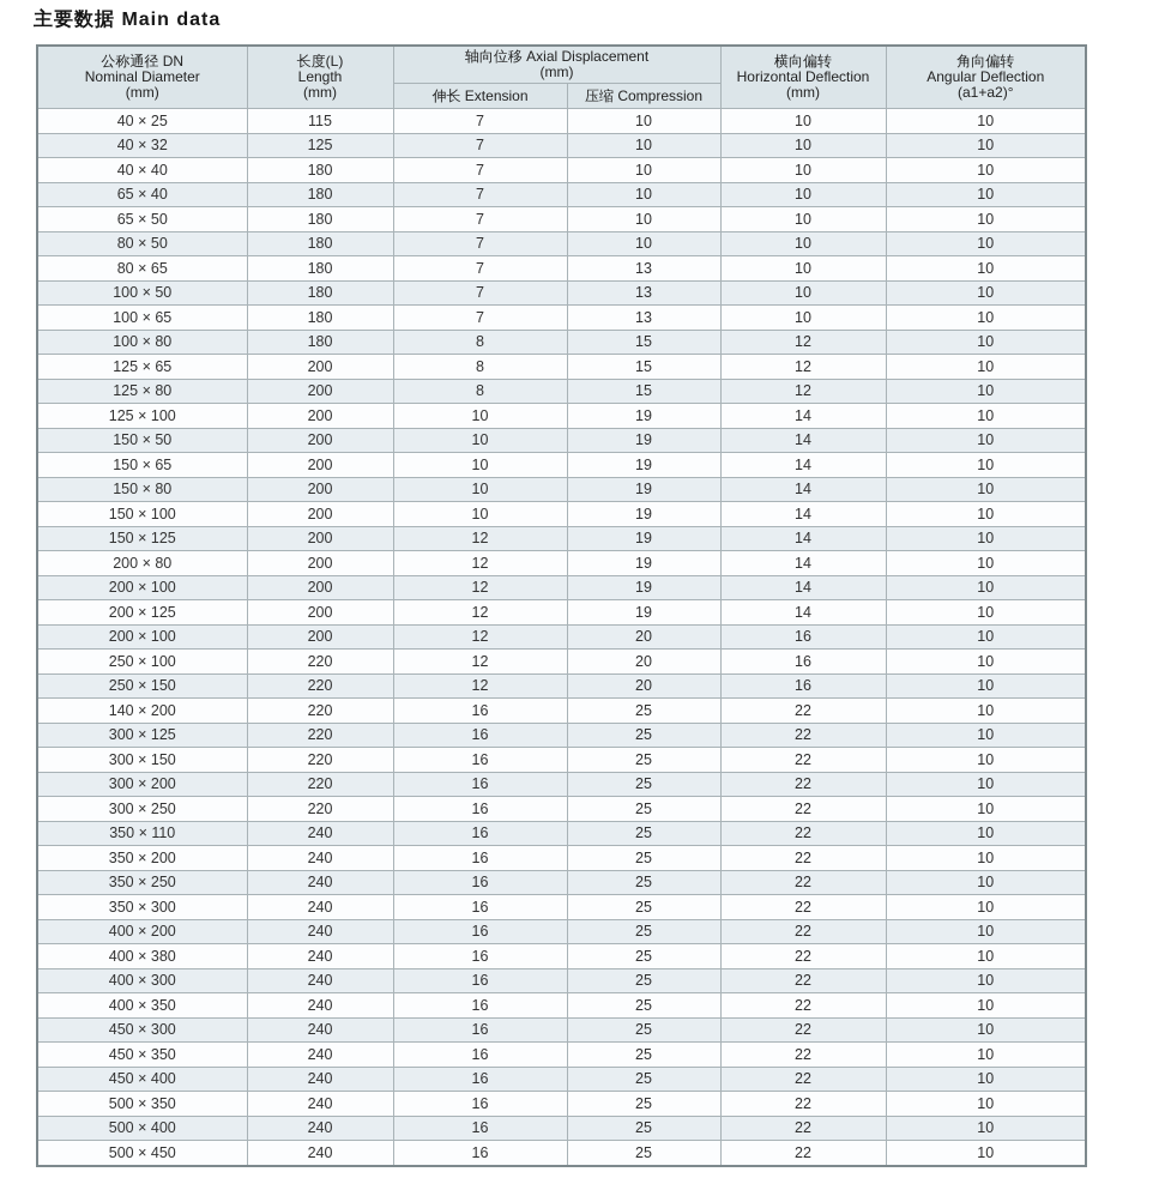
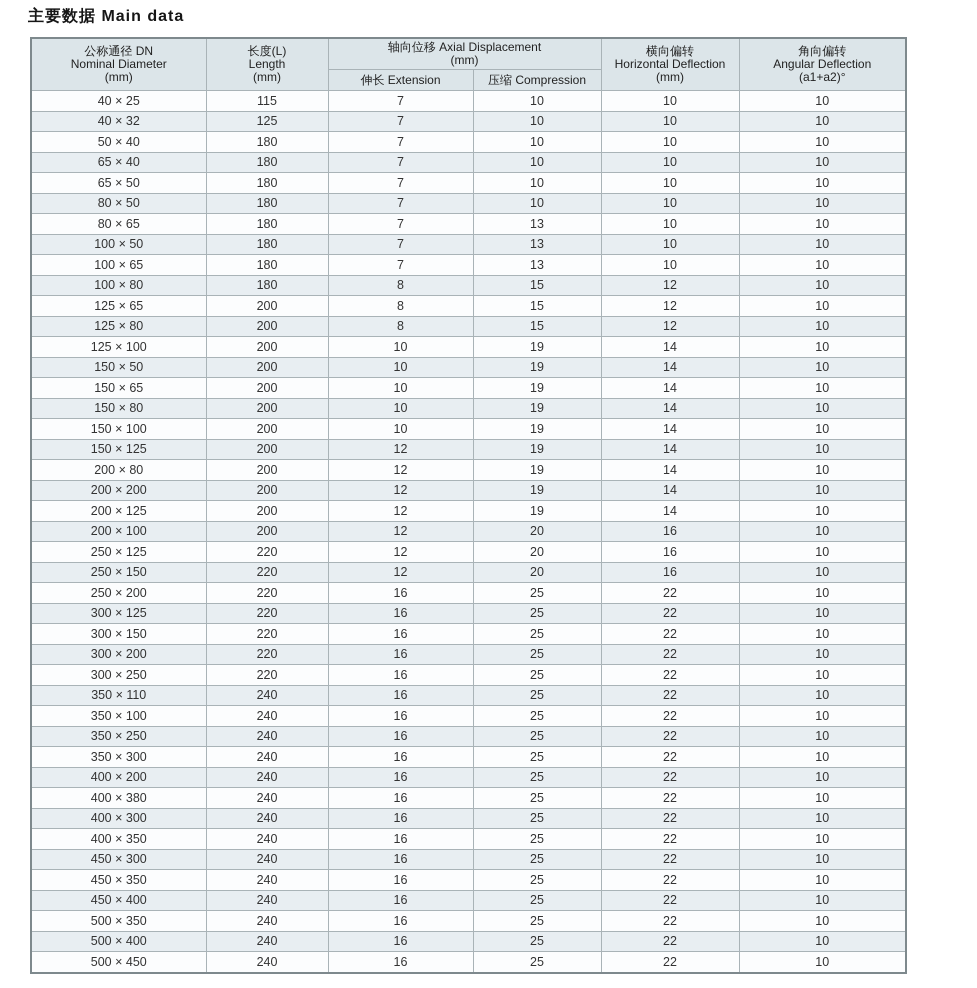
  主要数据 Main data
  公称通径 DN Nominal Diameter (mm)	长度(L) Length (mm)	轴向位移 Axial Displacement (mm)	横向偏转 Horizontal Deflection (mm)	角向偏转 Angular Deflection (a1+a2)°
  伸长 Extension	压缩 Compression
  40 × 25	115	7	10	10	10
  40 × 32	125	7	10	10	10
- 40 × 40	180	7	10	10	10
+ 50 × 40	180	7	10	10	10
  65 × 40	180	7	10	10	10
  65 × 50	180	7	10	10	10
  80 × 50	180	7	10	10	10
  80 × 65	180	7	13	10	10
  100 × 50	180	7	13	10	10
  100 × 65	180	7	13	10	10
  100 × 80	180	8	15	12	10
  125 × 65	200	8	15	12	10
  125 × 80	200	8	15	12	10
  125 × 100	200	10	19	14	10
  150 × 50	200	10	19	14	10
  150 × 65	200	10	19	14	10
  150 × 80	200	10	19	14	10
  150 × 100	200	10	19	14	10
  150 × 125	200	12	19	14	10
  200 × 80	200	12	19	14	10
- 200 × 100	200	12	19	14	10
+ 200 × 200	200	12	19	14	10
  200 × 125	200	12	19	14	10
  200 × 100	200	12	20	16	10
- 250 × 100	220	12	20	16	10
+ 250 × 125	220	12	20	16	10
  250 × 150	220	12	20	16	10
- 140 × 200	220	16	25	22	10
+ 250 × 200	220	16	25	22	10
  300 × 125	220	16	25	22	10
  300 × 150	220	16	25	22	10
  300 × 200	220	16	25	22	10
  300 × 250	220	16	25	22	10
  350 × 110	240	16	25	22	10
- 350 × 200	240	16	25	22	10
+ 350 × 100	240	16	25	22	10
  350 × 250	240	16	25	22	10
  350 × 300	240	16	25	22	10
  400 × 200	240	16	25	22	10
  400 × 380	240	16	25	22	10
  400 × 300	240	16	25	22	10
  400 × 350	240	16	25	22	10
  450 × 300	240	16	25	22	10
  450 × 350	240	16	25	22	10
  450 × 400	240	16	25	22	10
  500 × 350	240	16	25	22	10
  500 × 400	240	16	25	22	10
  500 × 450	240	16	25	22	10
